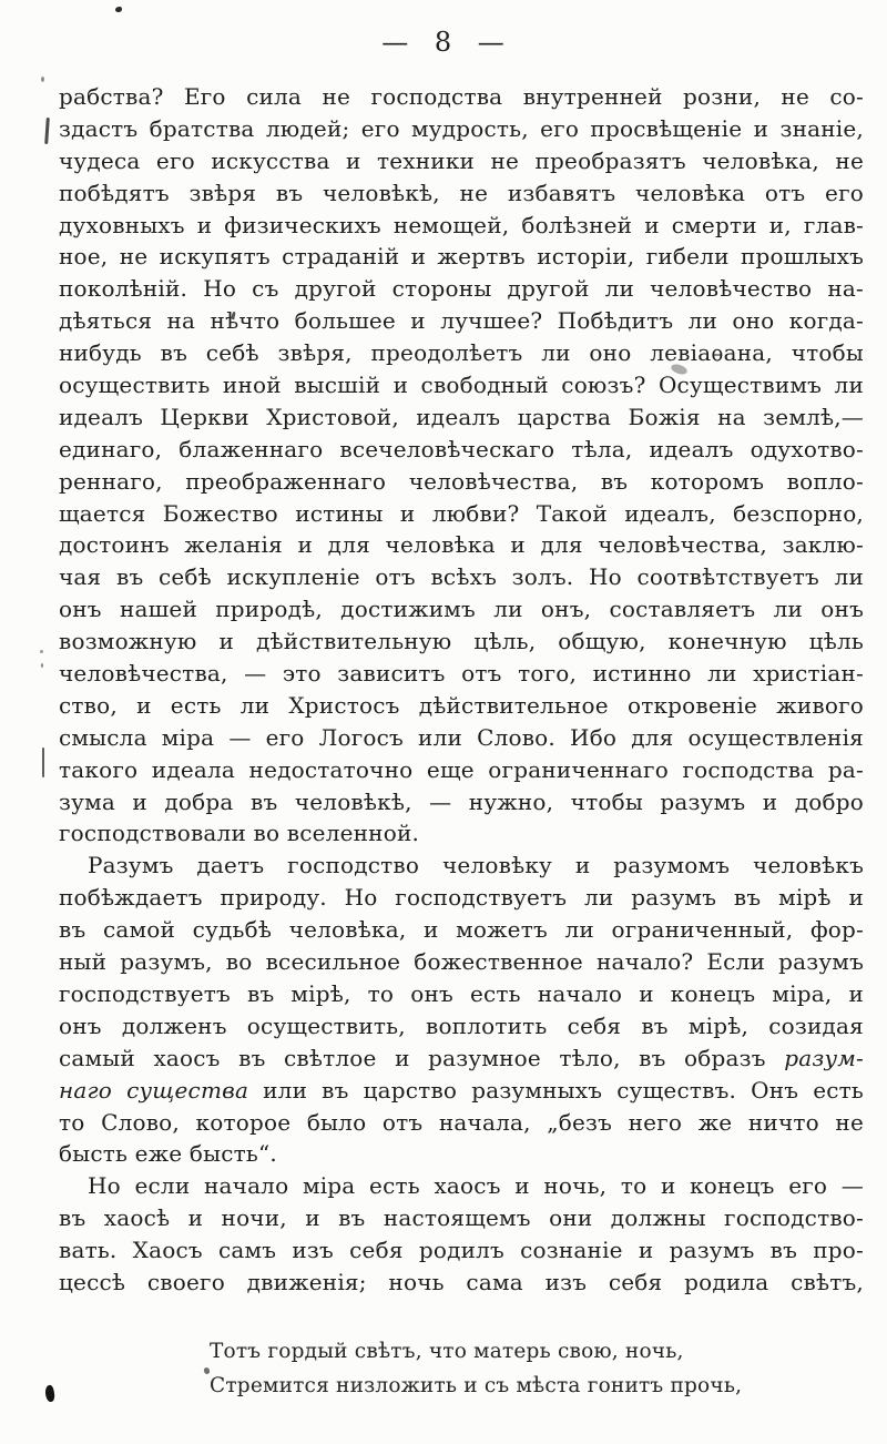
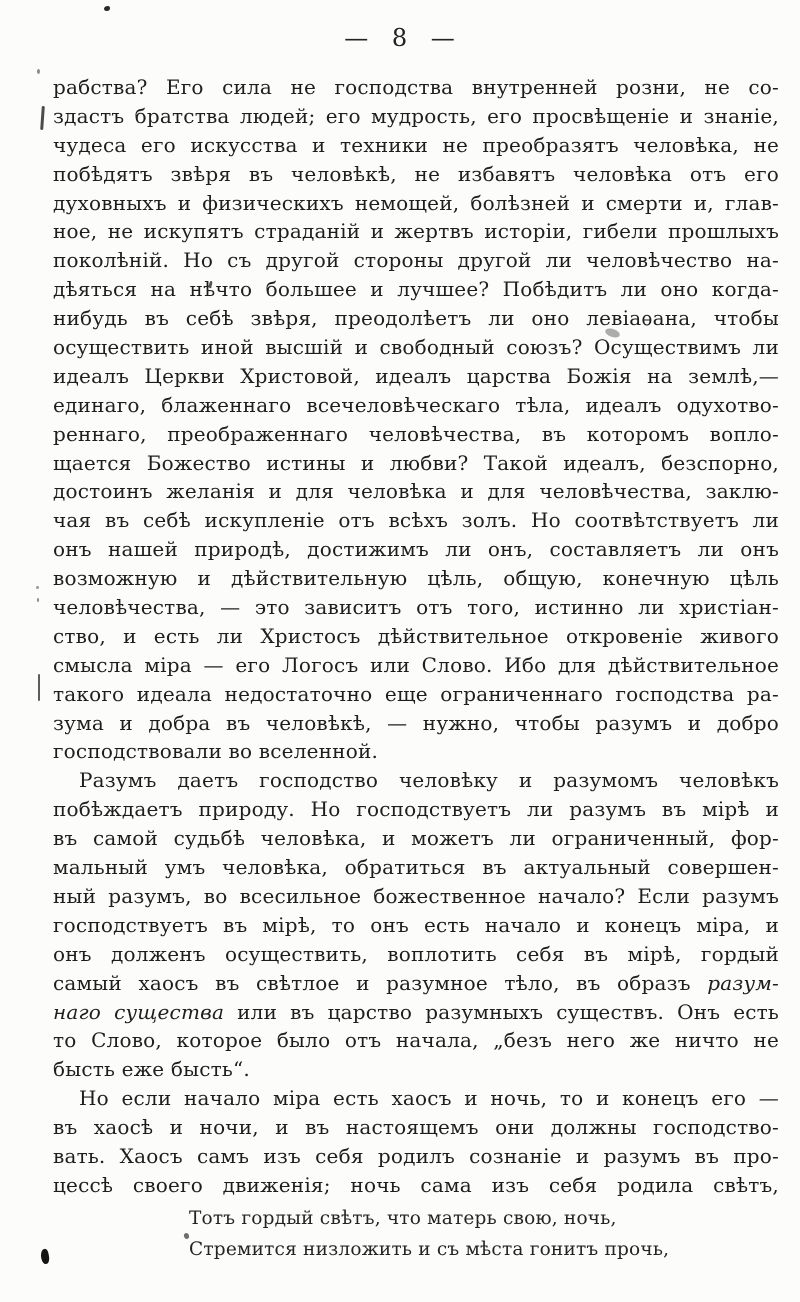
  — 8 —
  рабства? Его сила не господства внутренней розни, не со-
  здастъ братства людей; его мудрость, его просвѣщеніе и знаніе,
  чудеса его искусства и техники не преобразятъ человѣка, не
  побѣдятъ звѣря въ человѣкѣ, не избавятъ человѣка отъ его
  духовныхъ и физическихъ немощей, болѣзней и смерти и, глав-
  ное, не искупятъ страданій и жертвъ исторіи, гибели прошлыхъ
  поколѣній. Но съ другой стороны другой ли человѣчество на-
  дѣяться на нѣчто большее и лучшее? Побѣдитъ ли оно когда-
  нибудь въ себѣ звѣря, преодолѣетъ ли оно левіаѳана, чтобы
  осуществить иной высшій и свободный союзъ? Осуществимъ ли
  идеалъ Церкви Христовой, идеалъ царства Божія на землѣ,—
  единаго, блаженнаго всечеловѣческаго тѣла, идеалъ одухотво-
  реннаго, преображеннаго человѣчества, въ которомъ вопло-
  щается Божество истины и любви? Такой идеалъ, безспорно,
  достоинъ желанія и для человѣка и для человѣчества, заклю-
  чая въ себѣ искупленіе отъ всѣхъ золъ. Но соотвѣтствуетъ ли
  онъ нашей природѣ, достижимъ ли онъ, составляетъ ли онъ
  возможную и дѣйствительную цѣль, общую, конечную цѣль
  человѣчества, — это зависитъ отъ того, истинно ли христіан-
  ство, и есть ли Христосъ дѣйствительное откровеніе живого
- смысла міра — его Логосъ или Слово. Ибо для осуществленія
+ смысла міра — его Логосъ или Слово. Ибо для дѣйствительное
  такого идеала недостаточно еще ограниченнаго господства ра-
  зума и добра въ человѣкѣ, — нужно, чтобы разумъ и добро
  господствовали во вселенной.
  Разумъ даетъ господство человѣку и разумомъ человѣкъ
  побѣждаетъ природу. Но господствуетъ ли разумъ въ мірѣ и
  въ самой судьбѣ человѣка, и можетъ ли ограниченный, фор-
+ мальный умъ человѣка, обратиться въ актуальный совершен-
  ный разумъ, во всесильное божественное начало? Если разумъ
  господствуетъ въ мірѣ, то онъ есть начало и конецъ міра, и
- онъ долженъ осуществить, воплотить себя въ мірѣ, созидая
+ онъ долженъ осуществить, воплотить себя въ мірѣ, гордый
  самый хаосъ въ свѣтлое и разумное тѣло, въ образъ разум-
  наго существа или въ царство разумныхъ существъ. Онъ есть
  то Слово, которое было отъ начала, „безъ него же ничто не
  бысть еже бысть“.
  Но если начало міра есть хаосъ и ночь, то и конецъ его —
  въ хаосѣ и ночи, и въ настоящемъ они должны господство-
  вать. Хаосъ самъ изъ себя родилъ сознаніе и разумъ въ про-
  цессѣ своего движенія; ночь сама изъ себя родила свѣтъ,
  Тотъ гордый свѣтъ, что матерь свою, ночь,
  Стремится низложить и съ мѣста гонитъ прочь,
